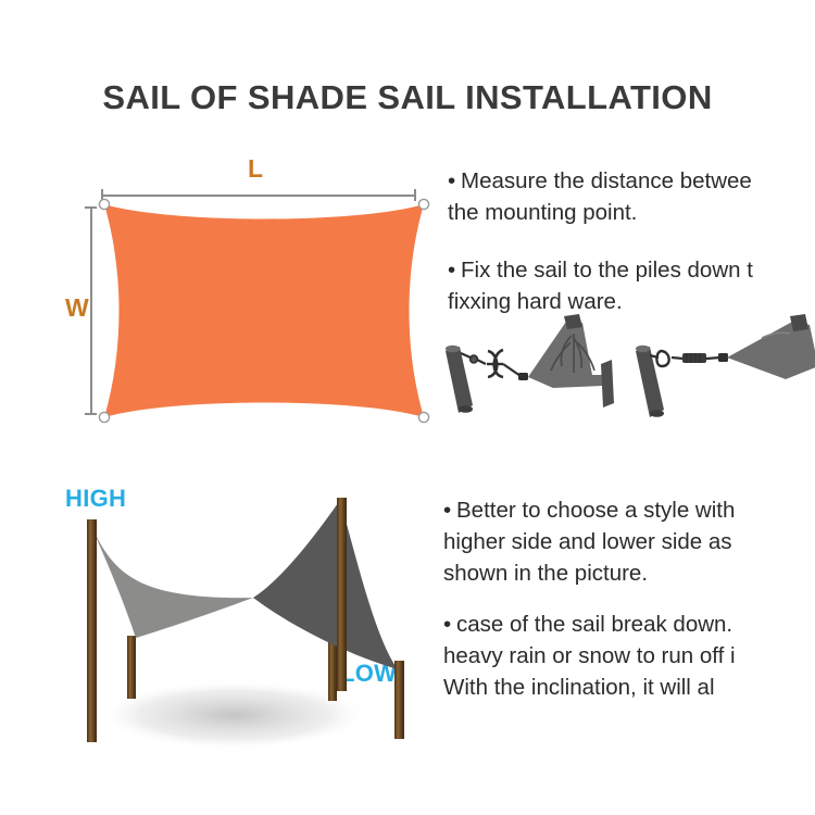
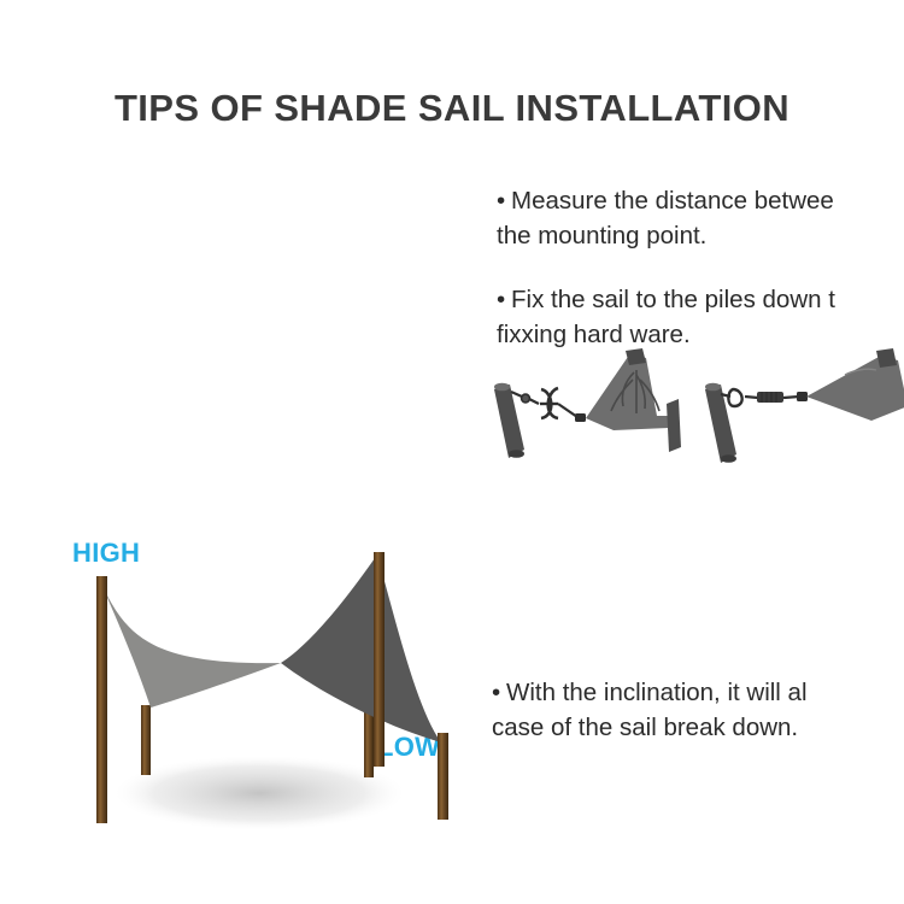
- SAIL OF SHADE SAIL INSTALLATION
+ TIPS OF SHADE SAIL INSTALLATION
- L
- W
  • Measure the distance betwee
  the mounting point.
  • Fix the sail to the piles down t
  fixxing hard ware.
  HIGH
  LOW
- • Better to choose a style with
- higher side and lower side as
- shown in the picture.
- • case of the sail break down.
+ • With the inclination, it will al
- heavy rain or snow to run off i
- With the inclination, it will al
+ case of the sail break down.
